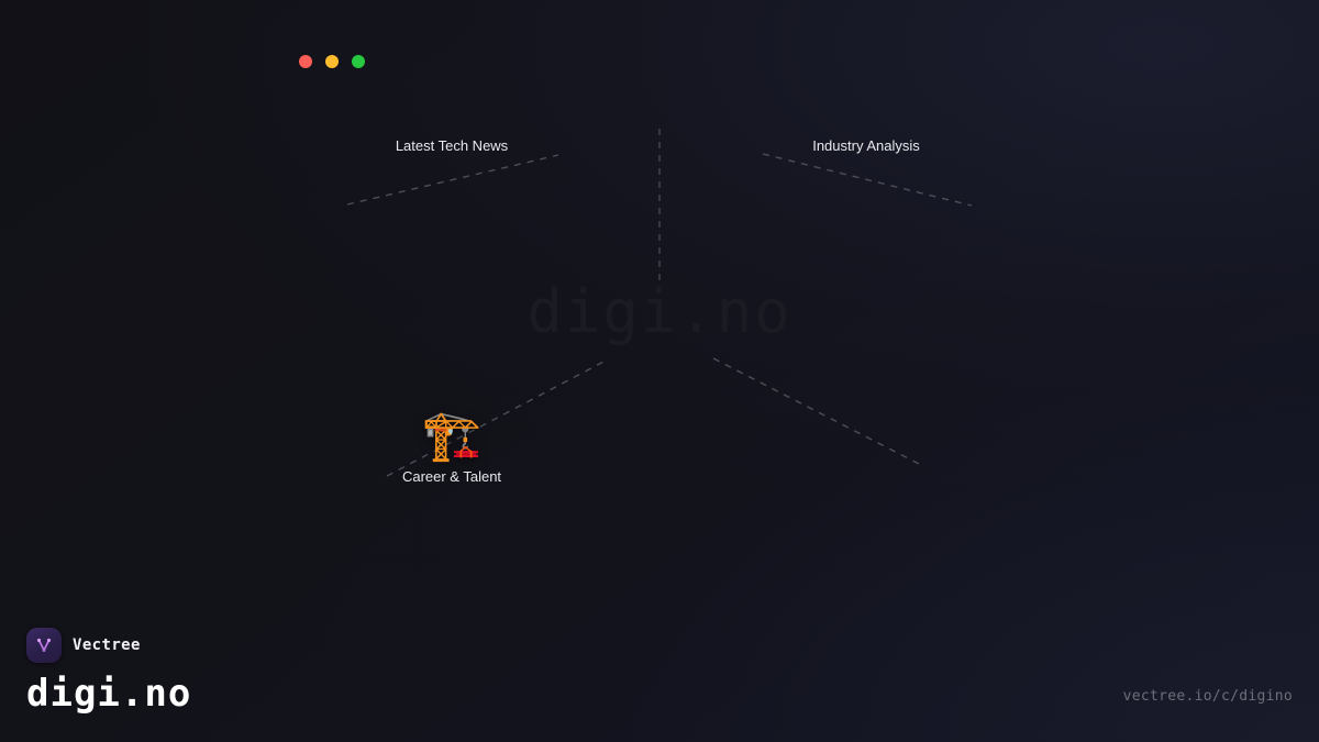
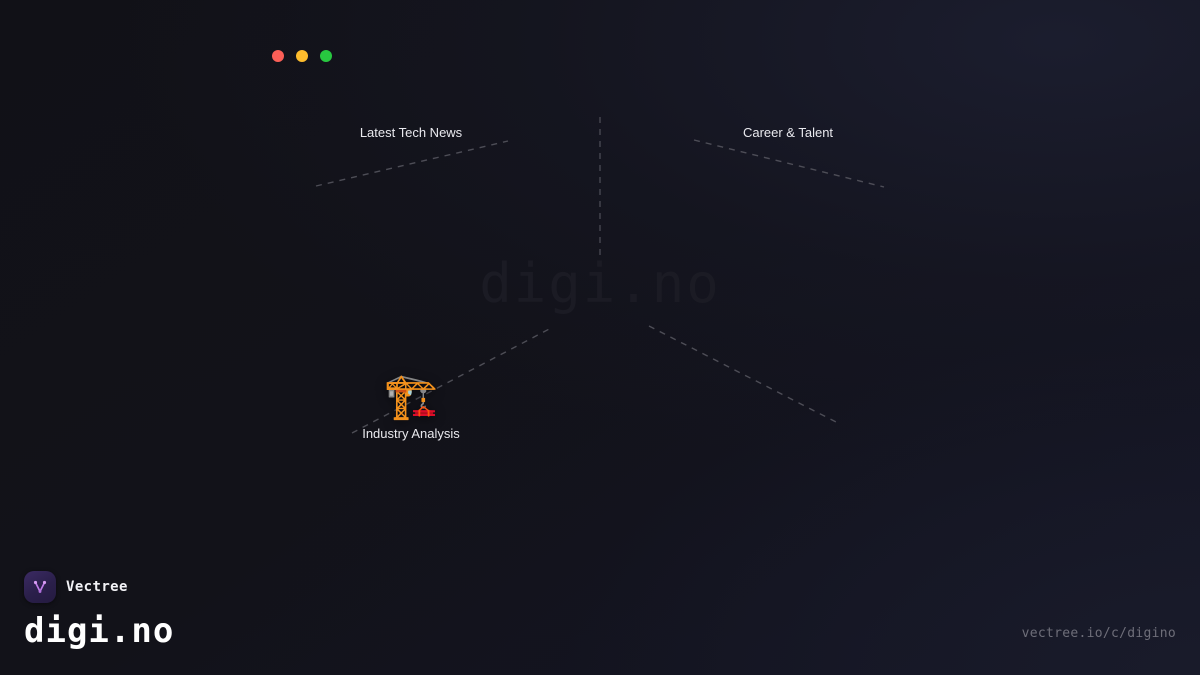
  digi.no
  Latest Tech News
- Industry Analysis
+ Career & Talent
  🏗️
- Career & Talent
+ Industry Analysis
  Vectree
  digi.no
  vectree.io/c/digino
